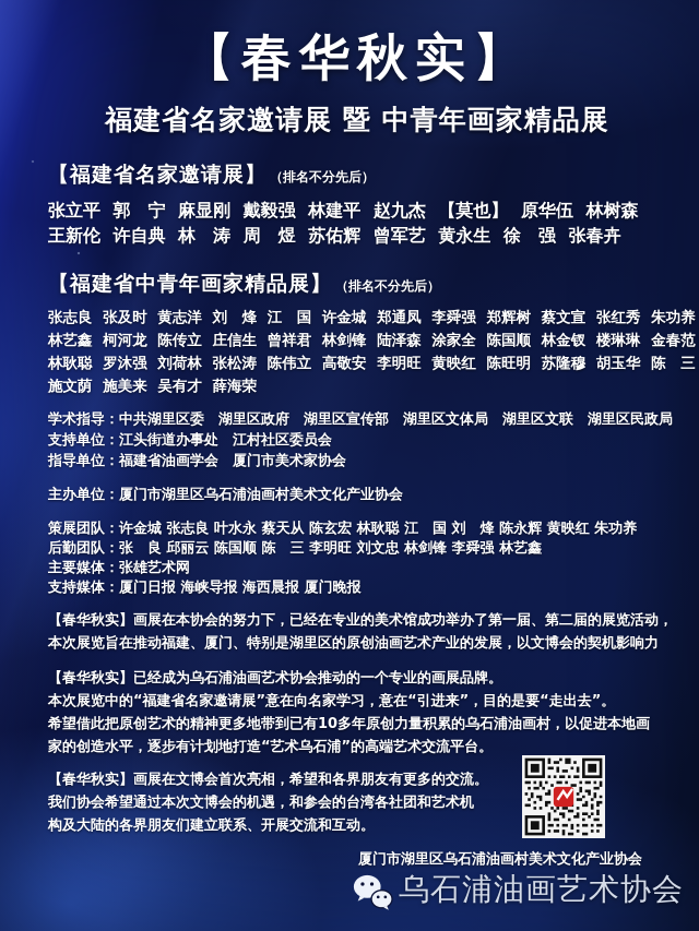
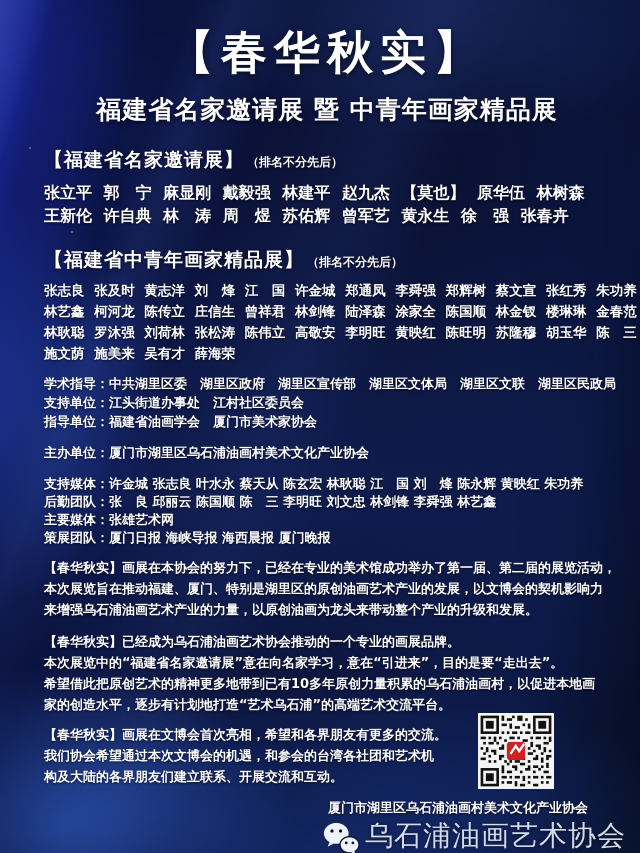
  【春华秋实】
  福建省名家邀请展 暨 中青年画家精品展
  【福建省名家邀请展】 （排名不分先后）
  张立平 郭 宁 麻显刚 戴毅强 林建平 赵九杰 【莫也】 原华伍 林树森
  王新伦 许自典 林 涛 周 煜 苏佑辉 曾军艺 黄永生 徐 强 张春卉
  【福建省中青年画家精品展】 （排名不分先后）
  张志良 张及时 黄志洋 刘 烽 江 国 许金城 郑通凤 李舜强 郑辉树 蔡文宣 张红秀 朱功养
  林艺鑫 柯河龙 陈传立 庄信生 曾祥君 林剑锋 陆泽森 涂家全 陈国顺 林金钗 楼琳琳 金春范
  林耿聪 罗沐强 刘荷林 张松涛 陈伟立 高敬安 李明旺 黄映红 陈旺明 苏隆穆 胡玉华 陈 三
  施文荫 施美来 吴有才 薛海荣
  学术指导：中共湖里区委 湖里区政府 湖里区宣传部 湖里区文体局 湖里区文联 湖里区民政局
  支持单位：江头街道办事处 江村社区委员会
  指导单位：福建省油画学会 厦门市美术家协会
  主办单位：厦门市湖里区乌石浦油画村美术文化产业协会
- 策展团队：许金城 张志良 叶水永 蔡天从 陈玄宏 林耿聪 江 国 刘 烽 陈永辉 黄映红 朱功养
+ 支持媒体：许金城 张志良 叶水永 蔡天从 陈玄宏 林耿聪 江 国 刘 烽 陈永辉 黄映红 朱功养
  后勤团队：张 良 邱丽云 陈国顺 陈 三 李明旺 刘文忠 林剑锋 李舜强 林艺鑫
  主要媒体：张雄艺术网
- 支持媒体：厦门日报 海峡导报 海西晨报 厦门晚报
+ 策展团队：厦门日报 海峡导报 海西晨报 厦门晚报
  【春华秋实】画展在本协会的努力下，已经在专业的美术馆成功举办了第一届、第二届的展览活动，
  本次展览旨在推动福建、厦门、特别是湖里区的原创油画艺术产业的发展，以文博会的契机影响力
+ 来增强乌石浦油画艺术产业的力量，以原创油画为龙头来带动整个产业的升级和发展。
  【春华秋实】已经成为乌石浦油画艺术协会推动的一个专业的画展品牌。
  本次展览中的“福建省名家邀请展”意在向名家学习，意在“引进来”，目的是要“走出去”。
  希望借此把原创艺术的精神更多地带到已有10多年原创力量积累的乌石浦油画村，以促进本地画
  家的创造水平，逐步有计划地打造“艺术乌石浦”的高端艺术交流平台。
  【春华秋实】画展在文博会首次亮相，希望和各界朋友有更多的交流。
  我们协会希望通过本次文博会的机遇，和参会的台湾各社团和艺术机
  构及大陆的各界朋友们建立联系、开展交流和互动。
  厦门市湖里区乌石浦油画村美术文化产业协会
  乌石浦油画艺术协会
